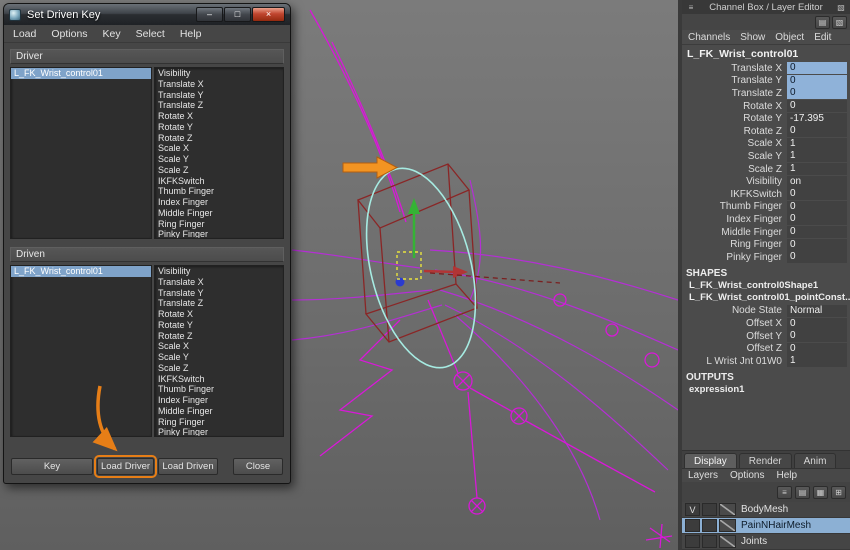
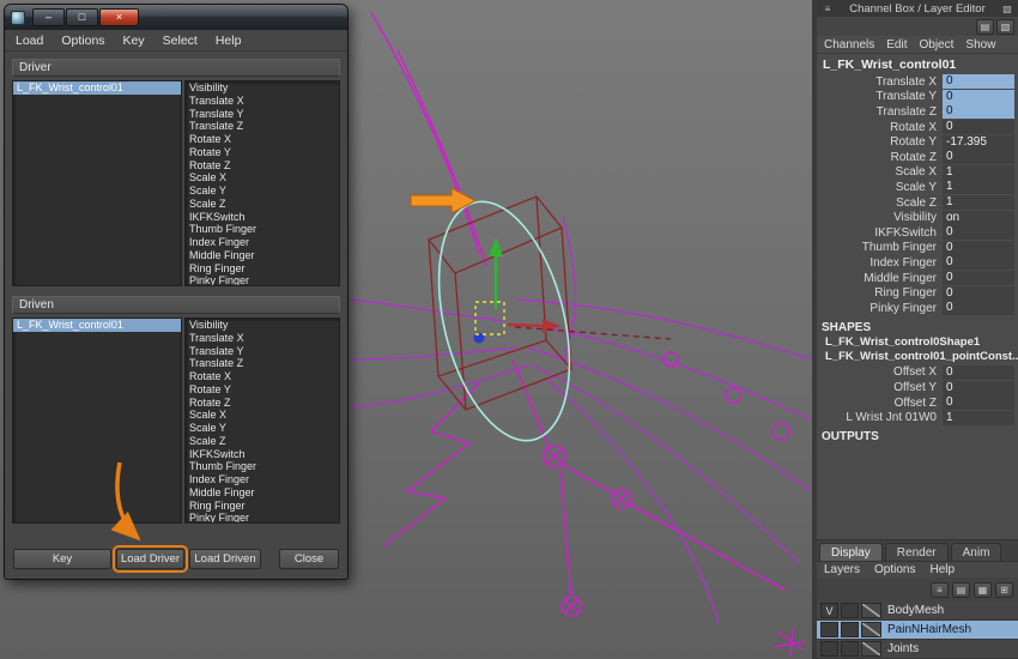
- Set Driven Key
  –
  □
  ×
  Load
  Options
  Key
  Select
  Help
  Driver
  L_FK_Wrist_control01
  Visibility
  Translate X
  Translate Y
  Translate Z
  Rotate X
  Rotate Y
  Rotate Z
  Scale X
  Scale Y
  Scale Z
  IKFKSwitch
  Thumb Finger
  Index Finger
  Middle Finger
  Ring Finger
  Pinky Finger
  Driven
  L_FK_Wrist_control01
  Visibility
  Translate X
  Translate Y
  Translate Z
  Rotate X
  Rotate Y
  Rotate Z
  Scale X
  Scale Y
  Scale Z
  IKFKSwitch
  Thumb Finger
  Index Finger
  Middle Finger
  Ring Finger
  Pinky Finger
  Key
  Load Driver
  Load Driven
  Close
  ≡
  Channel Box / Layer Editor
  ▧
  ▤
  ▧
  Channels
- Show
+ Edit
  Object
- Edit
+ Show
  L_FK_Wrist_control01
  Translate X
  0
  Translate Y
  0
  Translate Z
  0
  Rotate X
  0
  Rotate Y
  -17.395
  Rotate Z
  0
  Scale X
  1
  Scale Y
  1
  Scale Z
  1
  Visibility
  on
  IKFKSwitch
  0
  Thumb Finger
  0
  Index Finger
  0
  Middle Finger
  0
  Ring Finger
  0
  Pinky Finger
  0
  SHAPES
  L_FK_Wrist_control0Shape1
  L_FK_Wrist_control01_pointConst..
- Node State
- Normal
  Offset X
  0
  Offset Y
  0
  Offset Z
  0
  L Wrist Jnt 01W0
  1
  OUTPUTS
- expression1
  Display
  Render
  Anim
  Layers
  Options
  Help
  ≡
  ▤
  ▦
  ⊞
  V
  BodyMesh
  PainNHairMesh
  Joints
